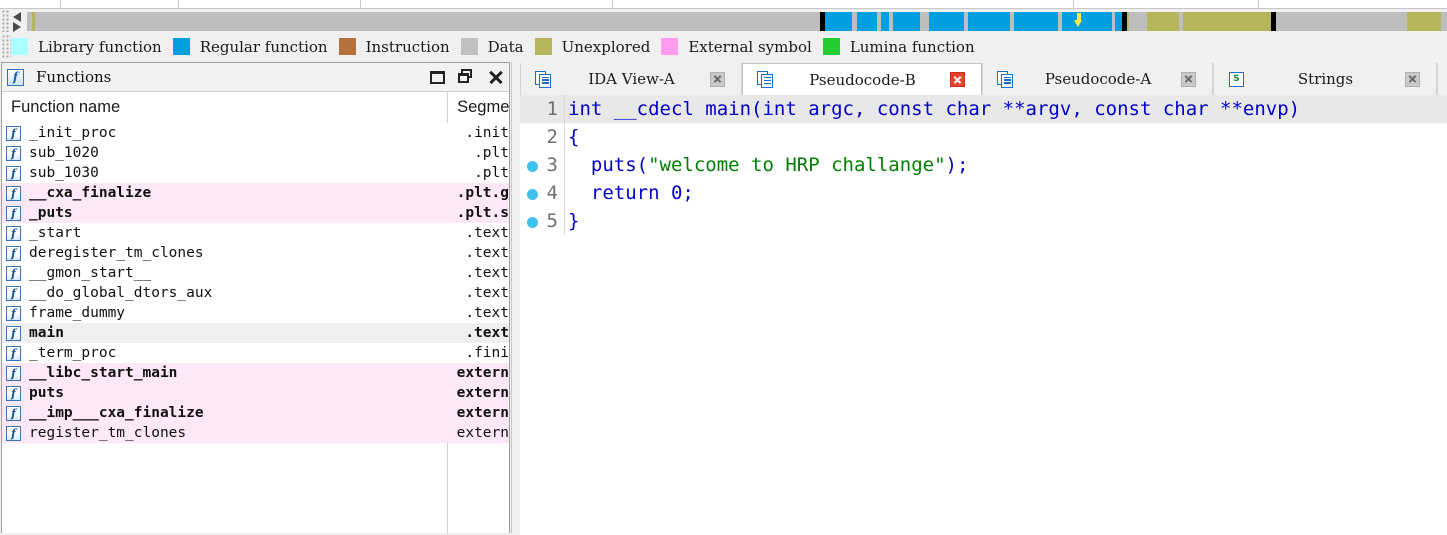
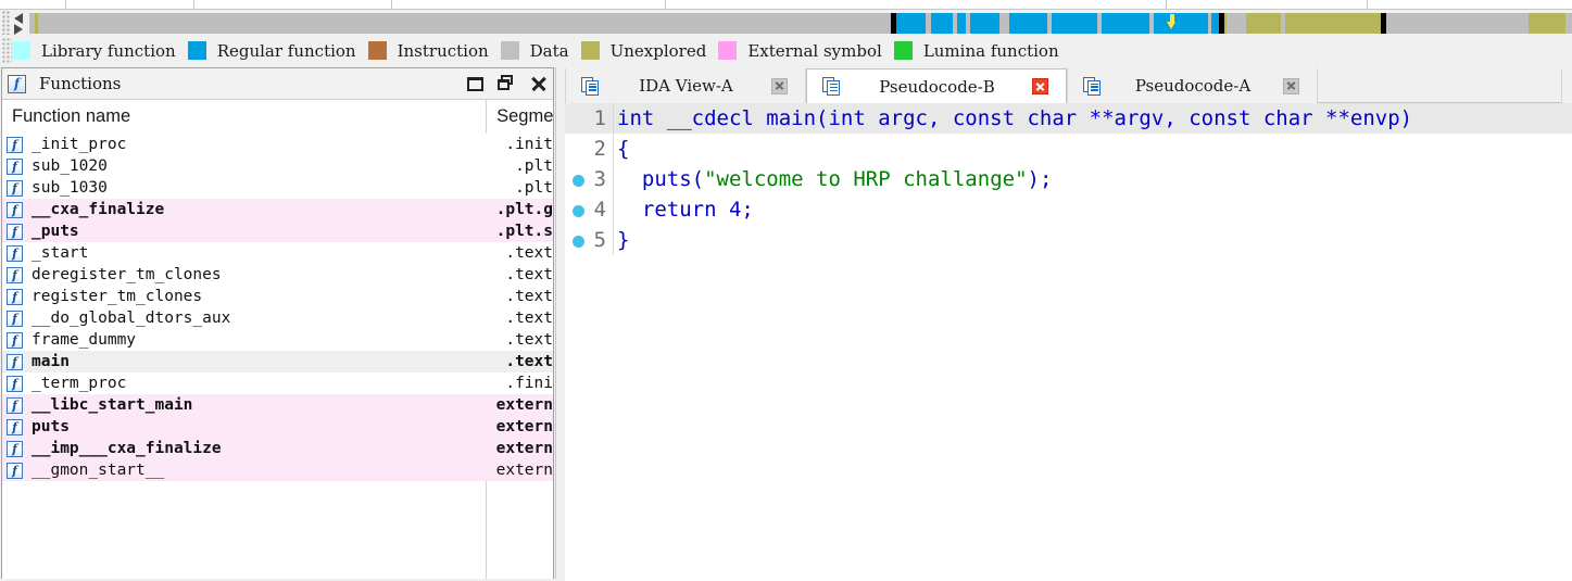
  Library function
  Regular function
  Instruction
  Data
  Unexplored
  External symbol
  Lumina function
  f
  Functions
  Function name
  Segme
  f
  _init_proc
  .init
  f
  sub_1020
  .plt
  f
  sub_1030
  .plt
  f
  __cxa_finalize
  .plt.g
  f
  _puts
  .plt.s
  f
  _start
  .text
  f
  deregister_tm_clones
  .text
  f
- __gmon_start__
+ register_tm_clones
  .text
  f
  __do_global_dtors_aux
  .text
  f
  frame_dummy
  .text
  f
  main
  .text
  f
  _term_proc
  .fini
  f
  __libc_start_main
  extern
  f
  puts
  extern
  f
  __imp___cxa_finalize
  extern
  f
- register_tm_clones
+ __gmon_start__
  extern
  IDA View-A
  Pseudocode-B
  Pseudocode-A
- S
- Strings
  1
  int __cdecl main(int argc, const char **argv, const char **envp)
  2
  {
  3
  puts("welcome to HRP challange");
  4
- return 0;
+ return 4;
  5
  }
